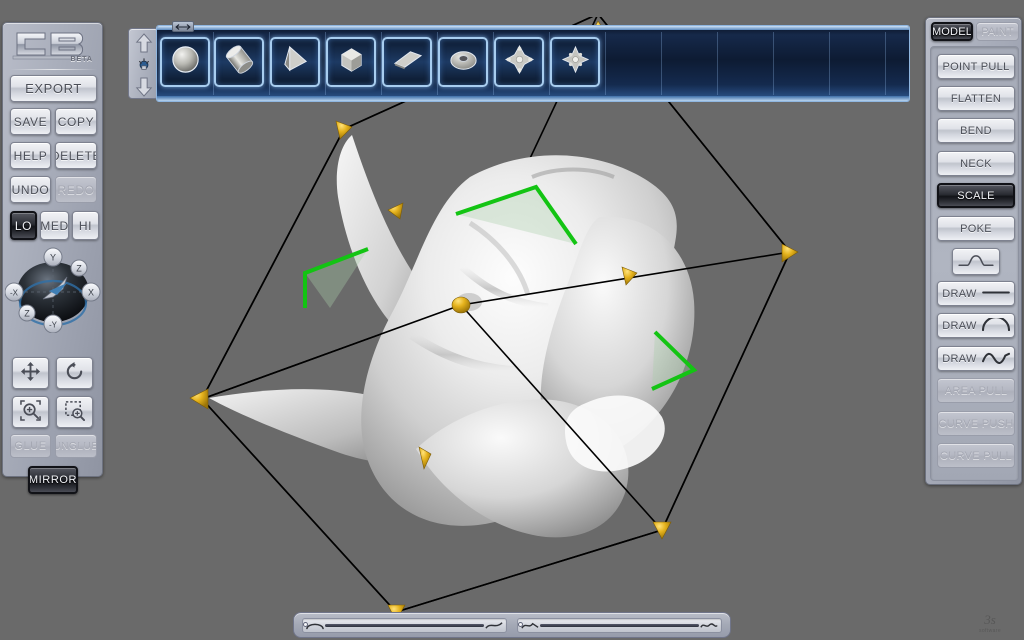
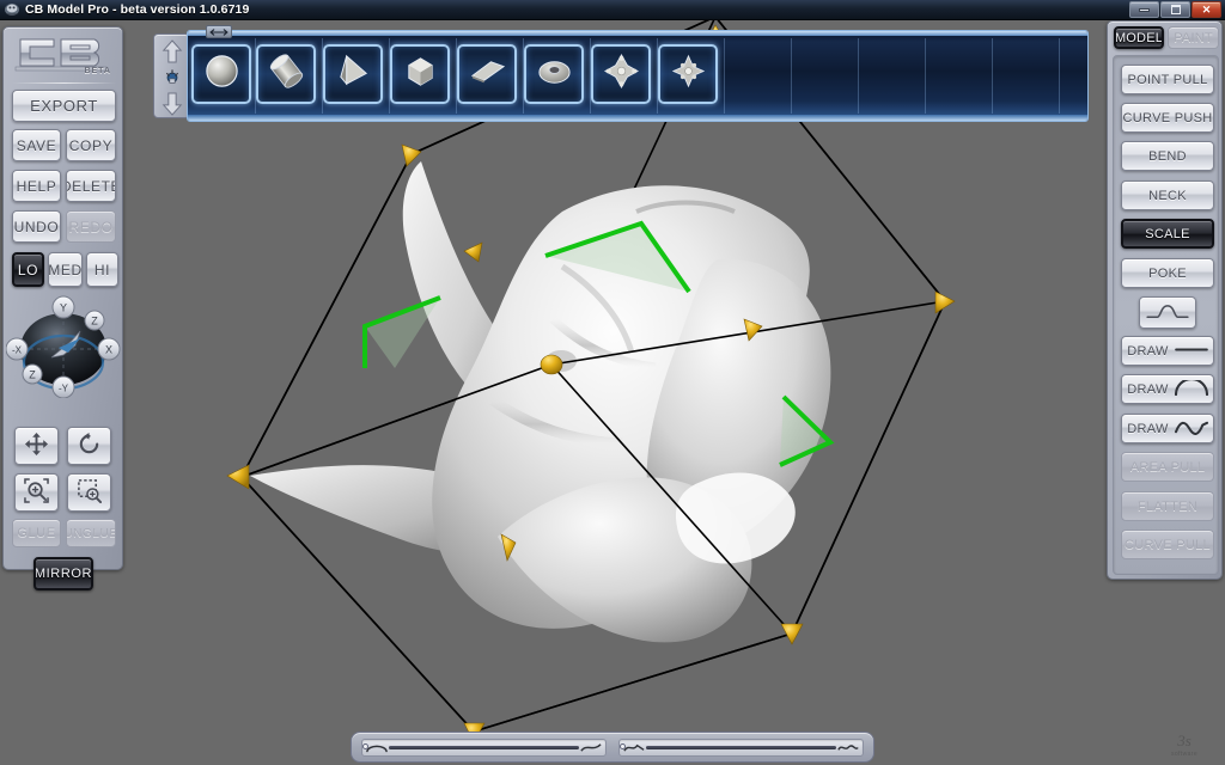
+ CB Model Pro - beta version 1.0.6719
+ ✕
  EXPORT
  SAVE
  COPY
  HELP
  DELETE
  UNDO
  REDO
  LO
  MED
  HI
  Y
  Z
  X
  -Y
  Z
  -X
  GLUE
  UNGLUE
  MIRROR
  MODEL
  PAINT
  POINT PULL
- FLATTEN
+ CURVE PUSH
  BEND
  NECK
  SCALE
  POKE
  DRAW
  DRAW
  DRAW
  AREA PULL
- CURVE PUSH
+ FLATTEN
  CURVE PULL
